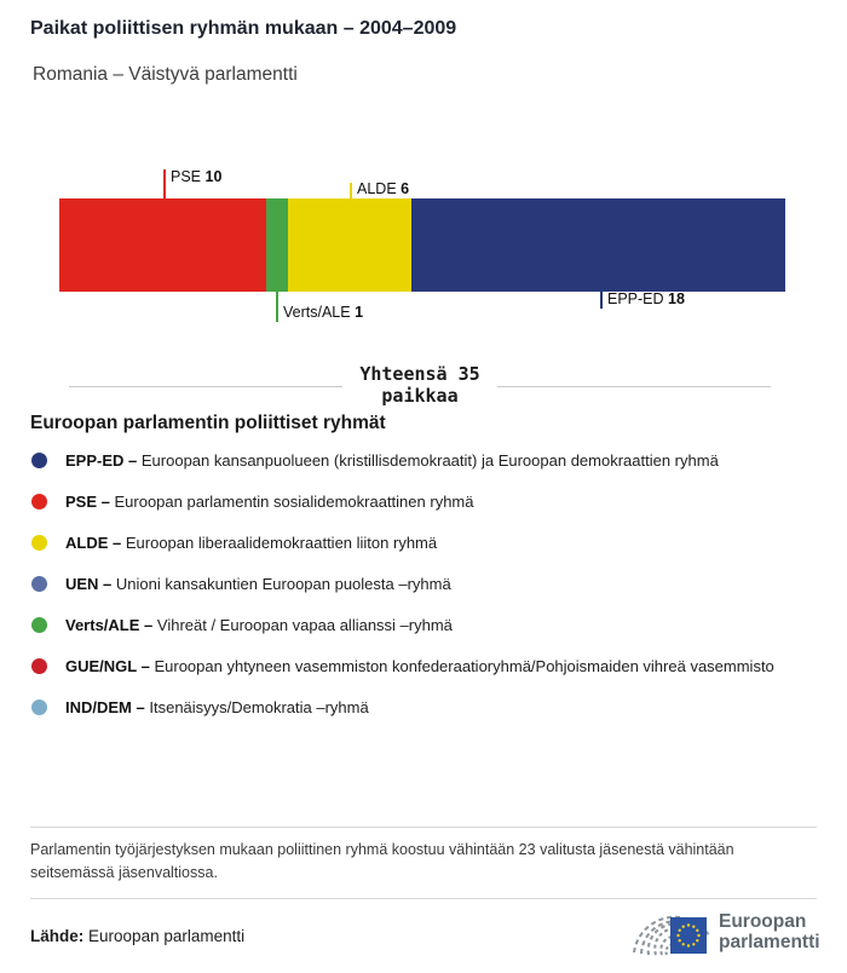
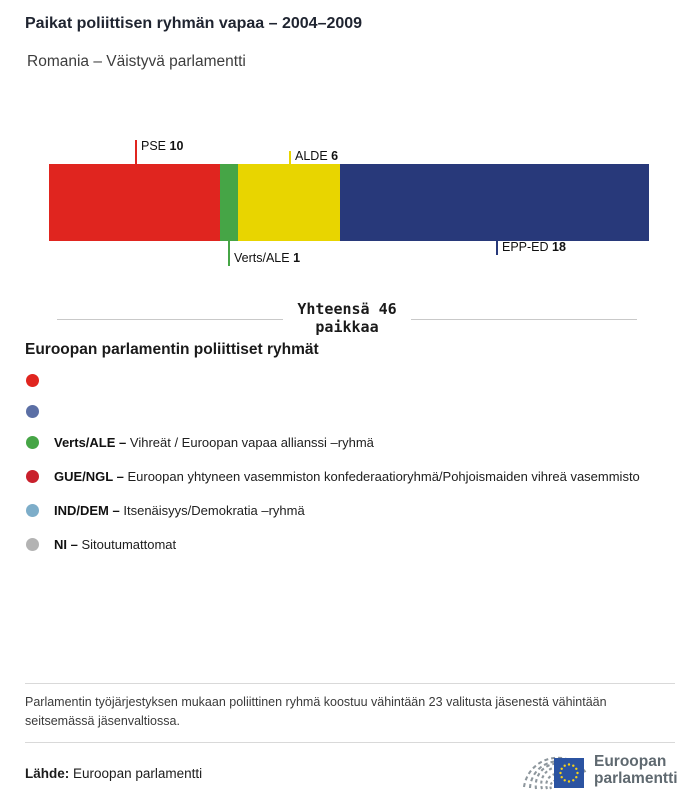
- Paikat poliittisen ryhmän mukaan – 2004–2009
+ Paikat poliittisen ryhmän vapaa – 2004–2009
  Romania – Väistyvä parlamentti
  PSE 10
  ALDE 6
  Verts/ALE 1
  EPP-ED 18
- Yhteensä 35
+ Yhteensä 46
  paikkaa
  Euroopan parlamentin poliittiset ryhmät
- EPP-ED – Euroopan kansanpuolueen (kristillisdemokraatit) ja Euroopan demokraattien ryhmä
- PSE – Euroopan parlamentin sosialidemokraattinen ryhmä
- ALDE – Euroopan liberaalidemokraattien liiton ryhmä
- UEN – Unioni kansakuntien Euroopan puolesta –ryhmä
  Verts/ALE – Vihreät / Euroopan vapaa allianssi –ryhmä
  GUE/NGL – Euroopan yhtyneen vasemmiston konfederaatioryhmä/Pohjoismaiden vihreä vasemmisto
  IND/DEM – Itsenäisyys/Demokratia –ryhmä
+ NI – Sitoutumattomat
  Parlamentin työjärjestyksen mukaan poliittinen ryhmä koostuu vähintään 23 valitusta jäsenestä vähintään seitsemässä jäsenvaltiossa.
  Lähde: Euroopan parlamentti
  Euroopan
  parlamentti
